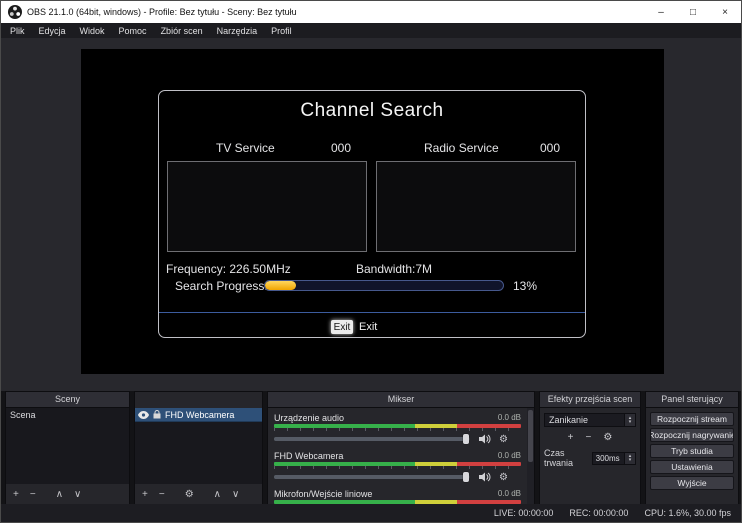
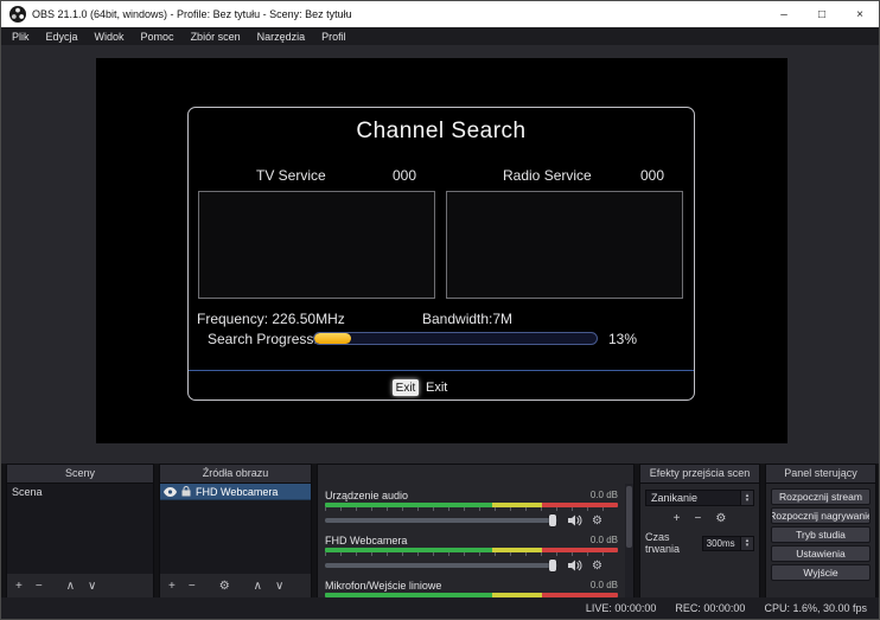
  OBS 21.1.0 (64bit, windows) - Profile: Bez tytułu - Sceny: Bez tytułu
  –
  □
  ×
  Plik
  Edycja
  Widok
  Pomoc
  Zbiór scen
  Narzędzia
  Profil
  Channel Search
  TV Service
  000
  Radio Service
  000
  Frequency: 226.50MHz
  Bandwidth:7M
  Search Progress
  13%
  Exit
  Exit
  Sceny
  Scena
  +
  −
  ∧
  ∨
+ Źródła obrazu
  FHD Webcamera
  +
  −
  ⚙
  ∧
  ∨
- Mikser
  Urządzenie audio
  0.0 dB
  ⚙
  FHD Webcamera
  0.0 dB
  ⚙
  Mikrofon/Wejście liniowe
  0.0 dB
  Efekty przejścia scen
  Zanikanie
  +
  −
  ⚙
  Czas trwania
  300ms
  Panel sterujący
  Rozpocznij stream
  Rozpocznij nagrywanie
  Tryb studia
  Ustawienia
  Wyjście
  LIVE: 00:00:00
  REC: 00:00:00
  CPU: 1.6%, 30.00 fps
